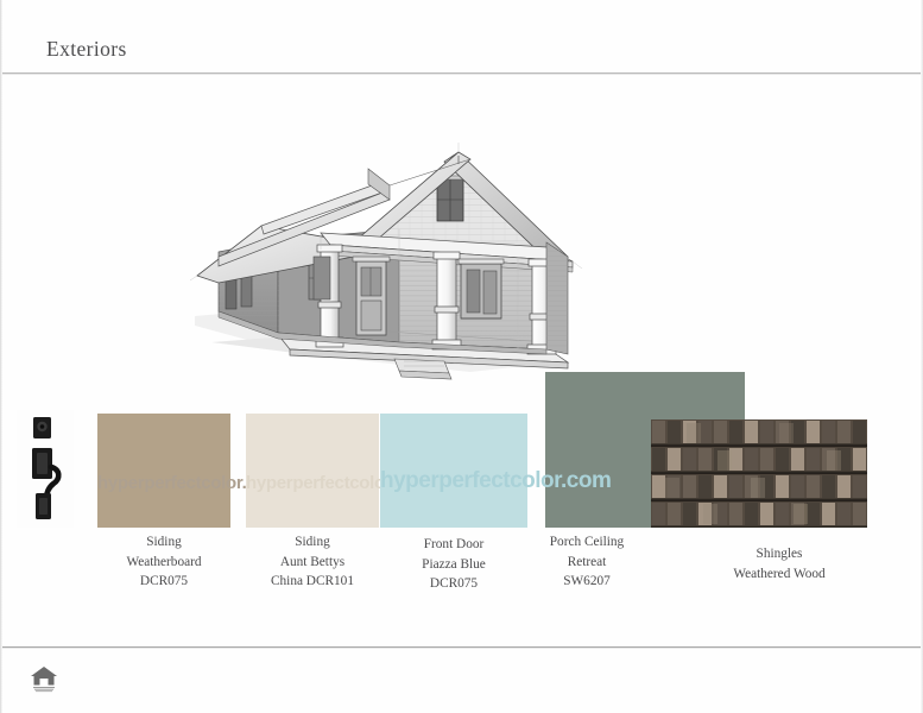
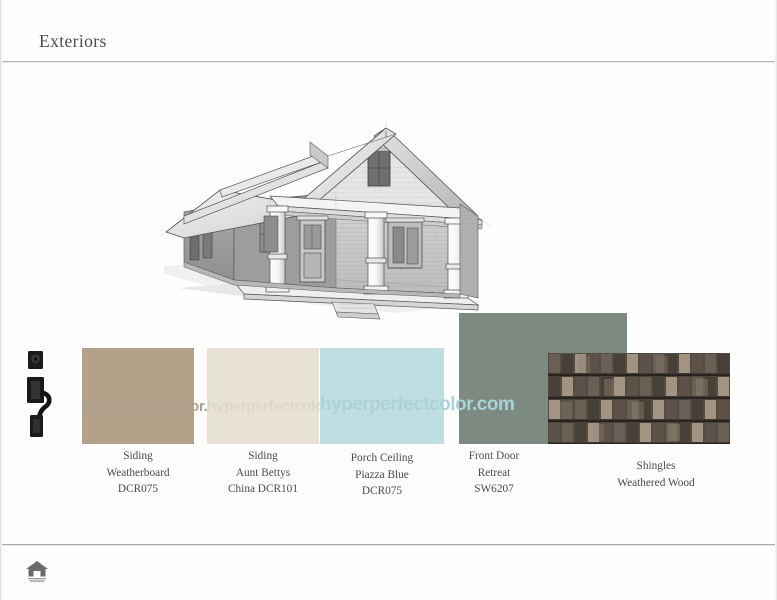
  Exteriors
  hyperperfectcolor.
  hyperperfectcolor.com
  Siding
  Weatherboard
  DCR075
  Siding
  Aunt Bettys
  China DCR101
- Front Door
+ Porch Ceiling
  Piazza Blue
  DCR075
- Porch Ceiling
+ Front Door
  Retreat
  SW6207
  Shingles
  Weathered Wood
